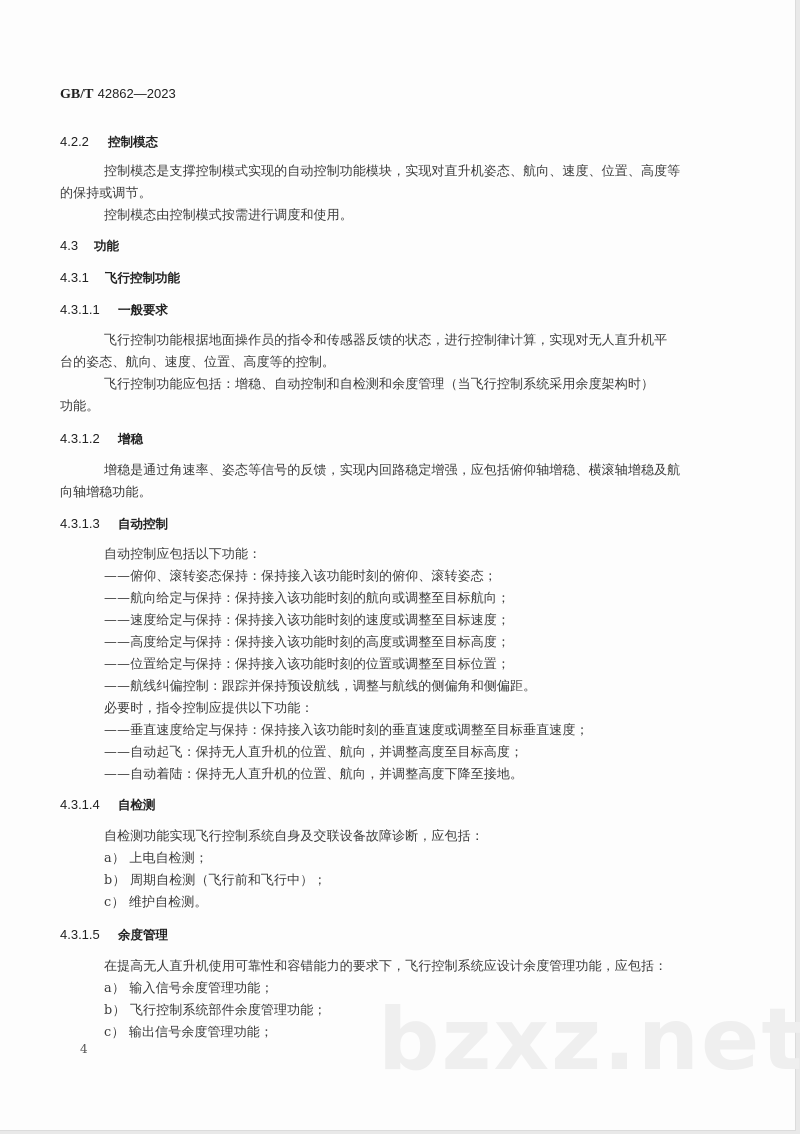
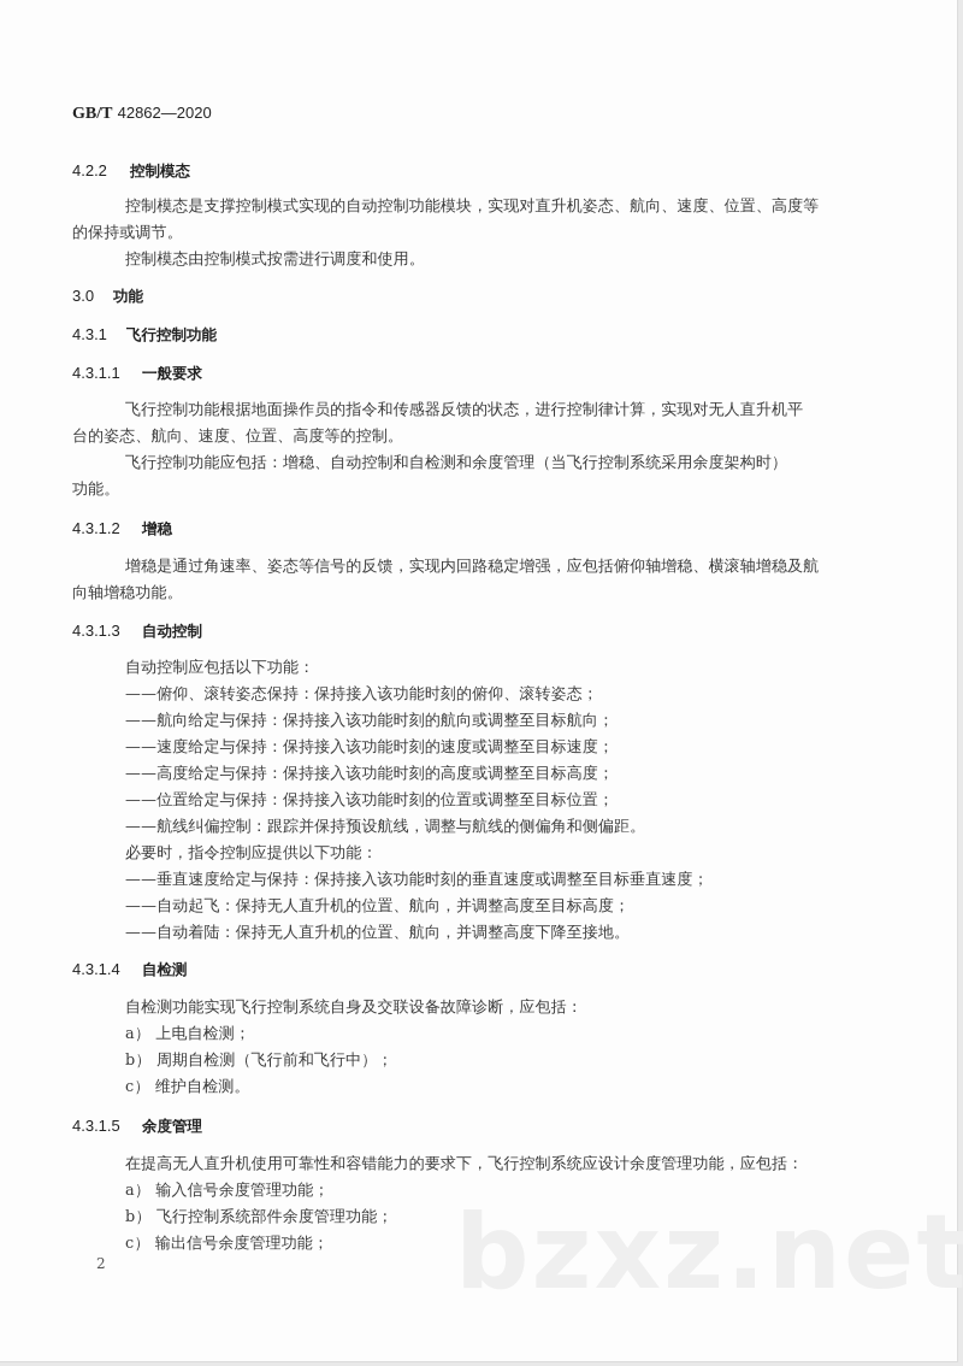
- GB/T 42862—2023
+ GB/T 42862—2020
  4.2.2 控制模态
  控制模态是支撑控制模式实现的自动控制功能模块，实现对直升机姿态、航向、速度、位置、高度等
  的保持或调节。
  控制模态由控制模式按需进行调度和使用。
- 4.3 功能
+ 3.0 功能
  4.3.1 飞行控制功能
  4.3.1.1 一般要求
  飞行控制功能根据地面操作员的指令和传感器反馈的状态，进行控制律计算，实现对无人直升机平
  台的姿态、航向、速度、位置、高度等的控制。
  飞行控制功能应包括：增稳、自动控制和自检测和余度管理（当飞行控制系统采用余度架构时）
  功能。
  4.3.1.2 增稳
  增稳是通过角速率、姿态等信号的反馈，实现内回路稳定增强，应包括俯仰轴增稳、横滚轴增稳及航
  向轴增稳功能。
  4.3.1.3 自动控制
  自动控制应包括以下功能：
  ——俯仰、滚转姿态保持：保持接入该功能时刻的俯仰、滚转姿态；
  ——航向给定与保持：保持接入该功能时刻的航向或调整至目标航向；
  ——速度给定与保持：保持接入该功能时刻的速度或调整至目标速度；
  ——高度给定与保持：保持接入该功能时刻的高度或调整至目标高度；
  ——位置给定与保持：保持接入该功能时刻的位置或调整至目标位置；
  ——航线纠偏控制：跟踪并保持预设航线，调整与航线的侧偏角和侧偏距。
  必要时，指令控制应提供以下功能：
  ——垂直速度给定与保持：保持接入该功能时刻的垂直速度或调整至目标垂直速度；
  ——自动起飞：保持无人直升机的位置、航向，并调整高度至目标高度；
  ——自动着陆：保持无人直升机的位置、航向，并调整高度下降至接地。
  4.3.1.4 自检测
  自检测功能实现飞行控制系统自身及交联设备故障诊断，应包括：
  a） 上电自检测；
  b） 周期自检测（飞行前和飞行中）；
  c） 维护自检测。
  4.3.1.5 余度管理
  在提高无人直升机使用可靠性和容错能力的要求下，飞行控制系统应设计余度管理功能，应包括：
  a） 输入信号余度管理功能；
  b） 飞行控制系统部件余度管理功能；
  c） 输出信号余度管理功能；
  bzxz.net
- 4
+ 2
